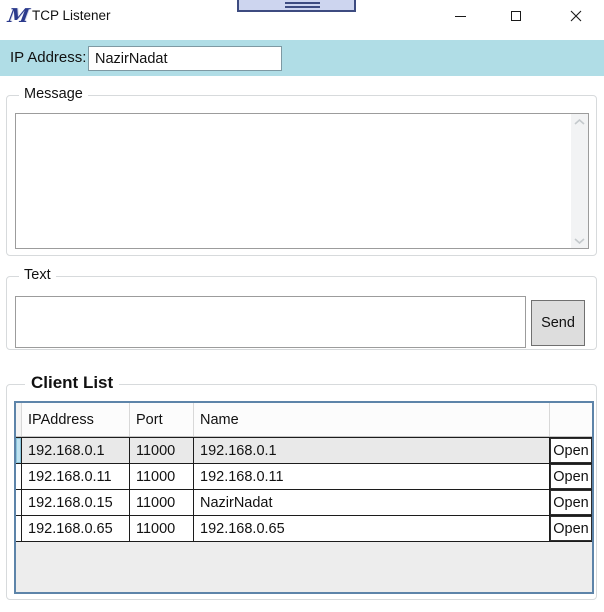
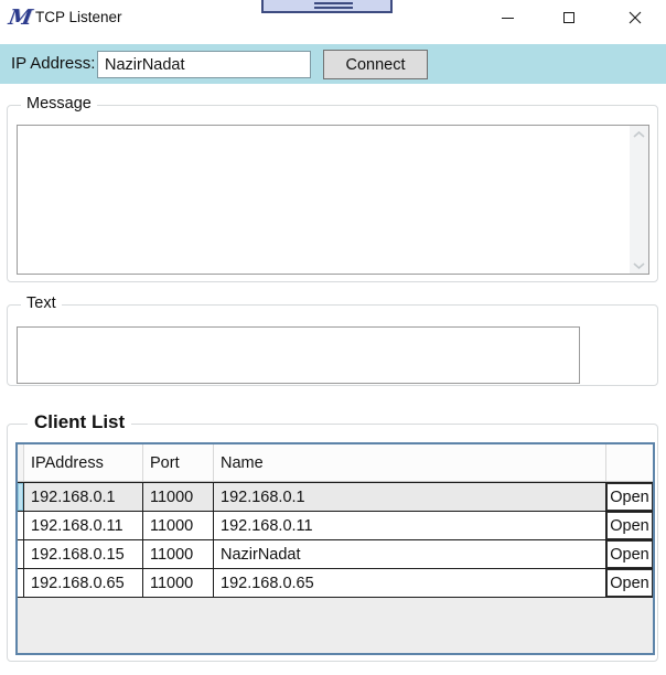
  TCP Listener
  IP Address:
  NazirNadat
+ Connect
  Message
  Text
- Send
  Client List
  IPAddress
  Port
  Name
  192.168.0.1
  11000
  192.168.0.1
  Open
  192.168.0.11
  11000
  192.168.0.11
  Open
  192.168.0.15
  11000
  NazirNadat
  Open
  192.168.0.65
  11000
  192.168.0.65
  Open
